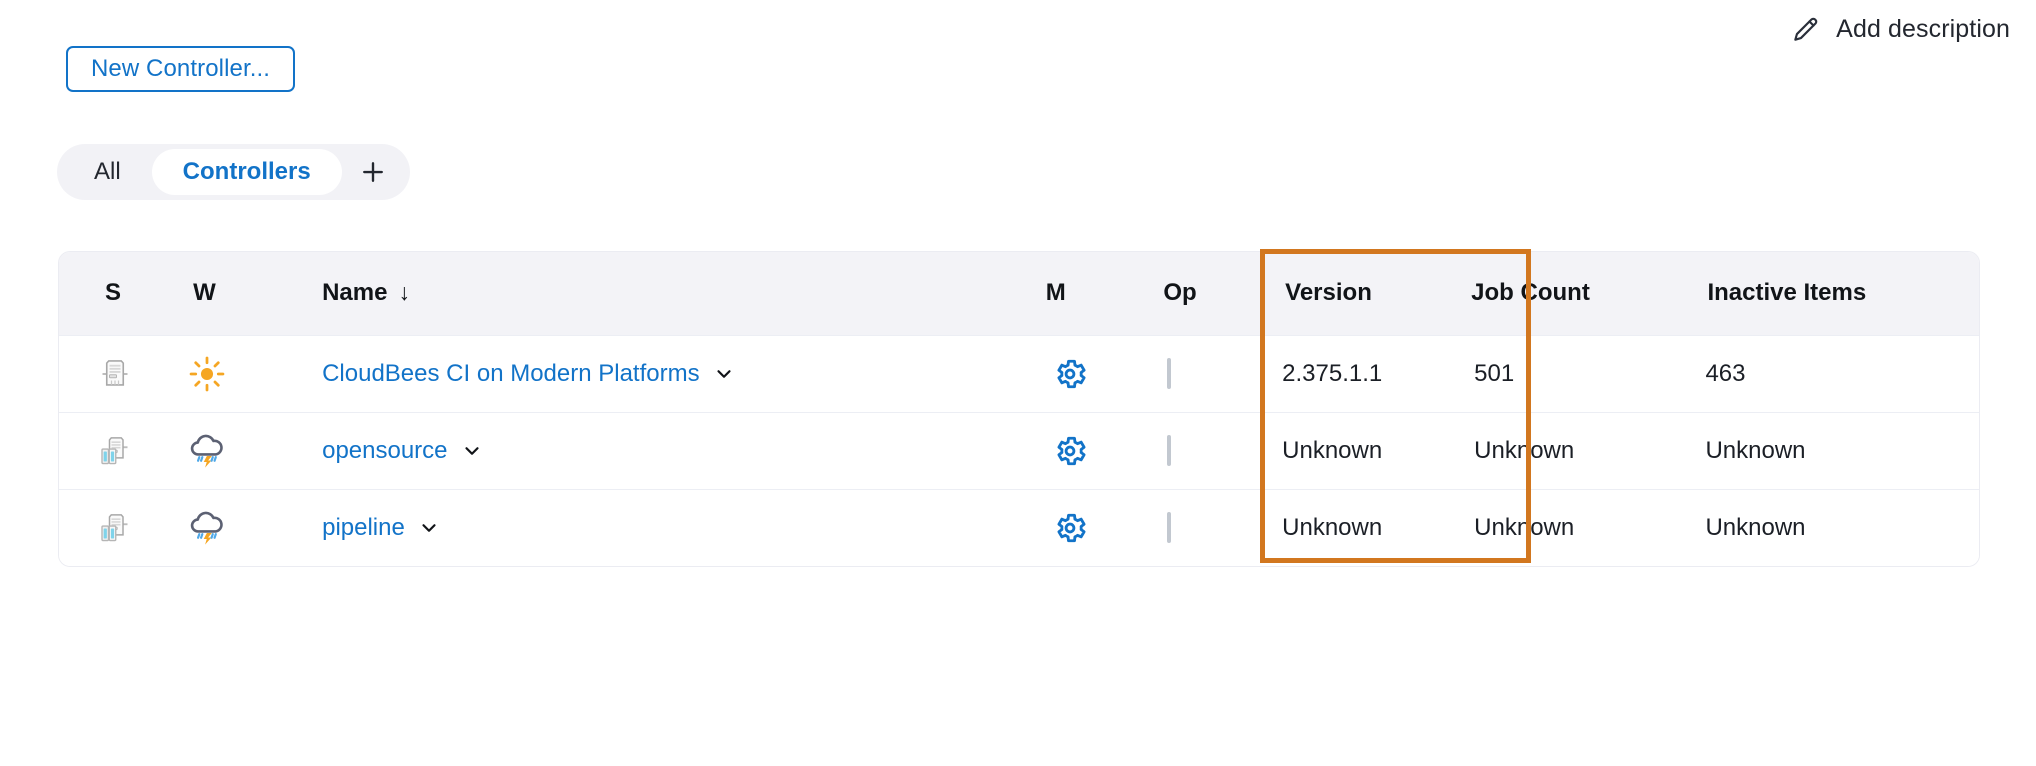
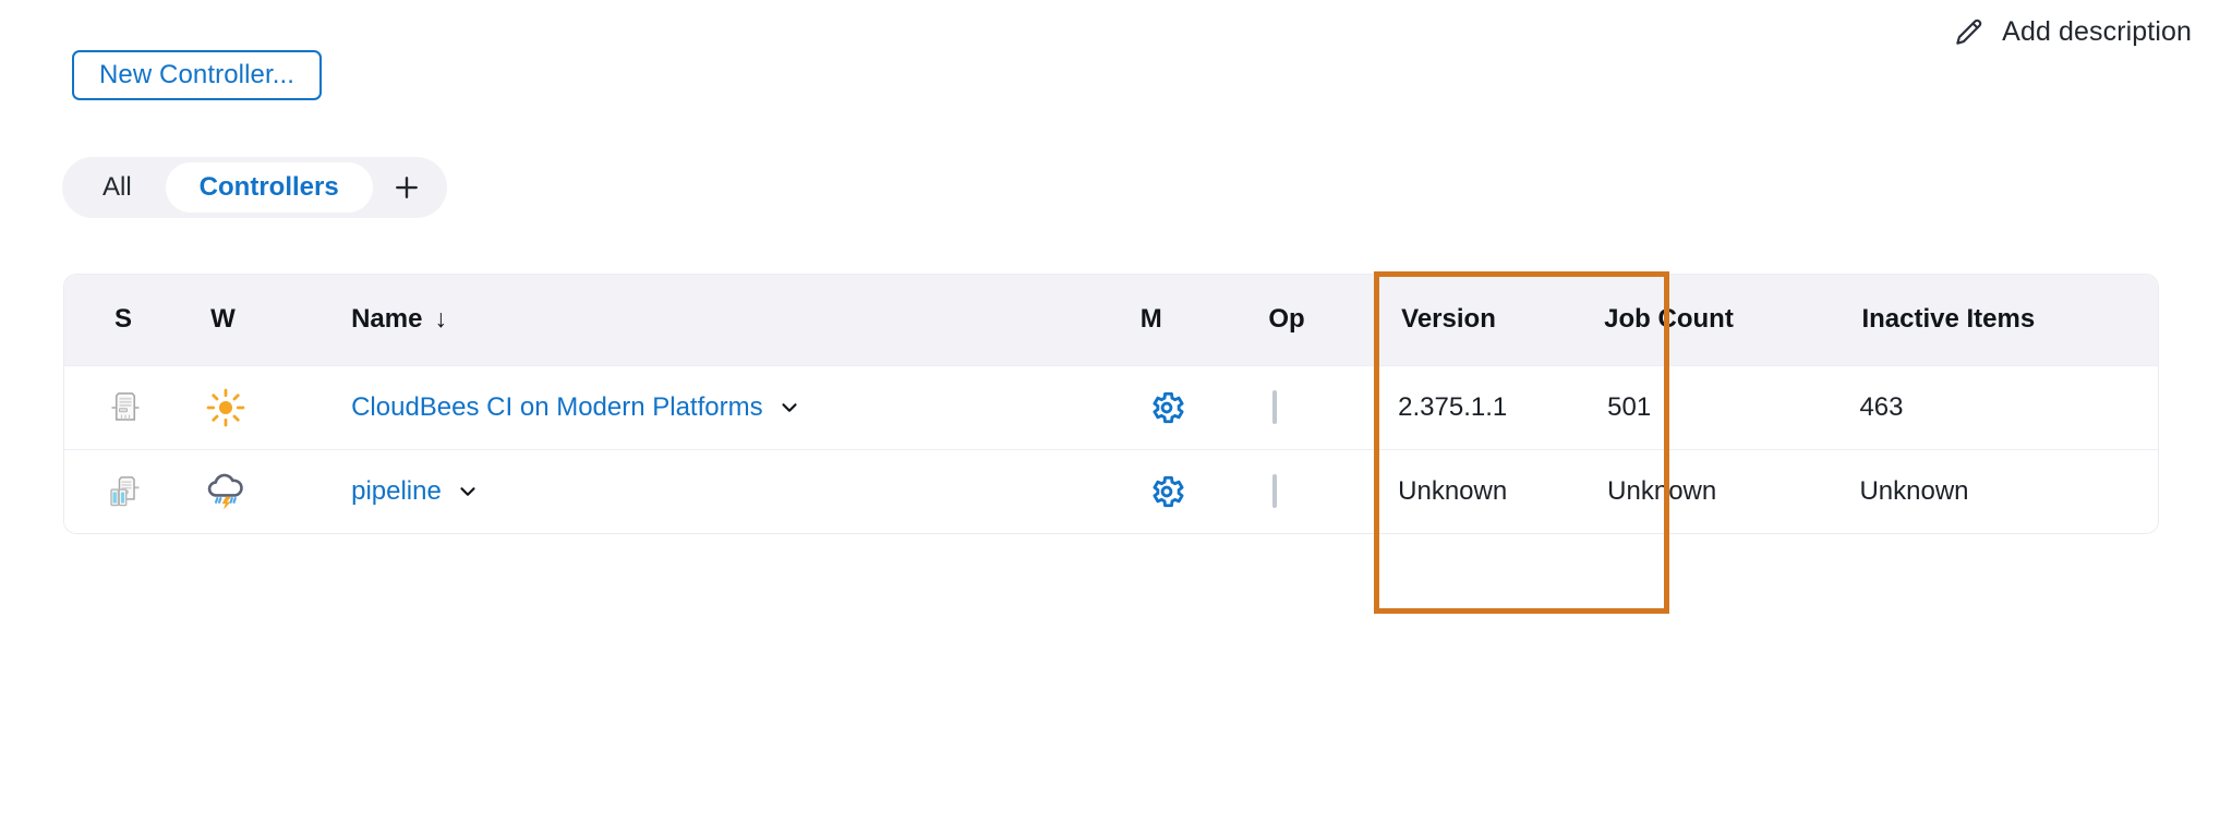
  Add description
  New Controller...
  All
  Controllers
  S	W	Name ↓	M	Op	Version	Job Count	Inactive Items
  		CloudBees CI on Modern Platforms			2.375.1.1	501	463
- 		opensource			Unknown	Unknown	Unknown
  		pipeline			Unknown	Unknown	Unknown
